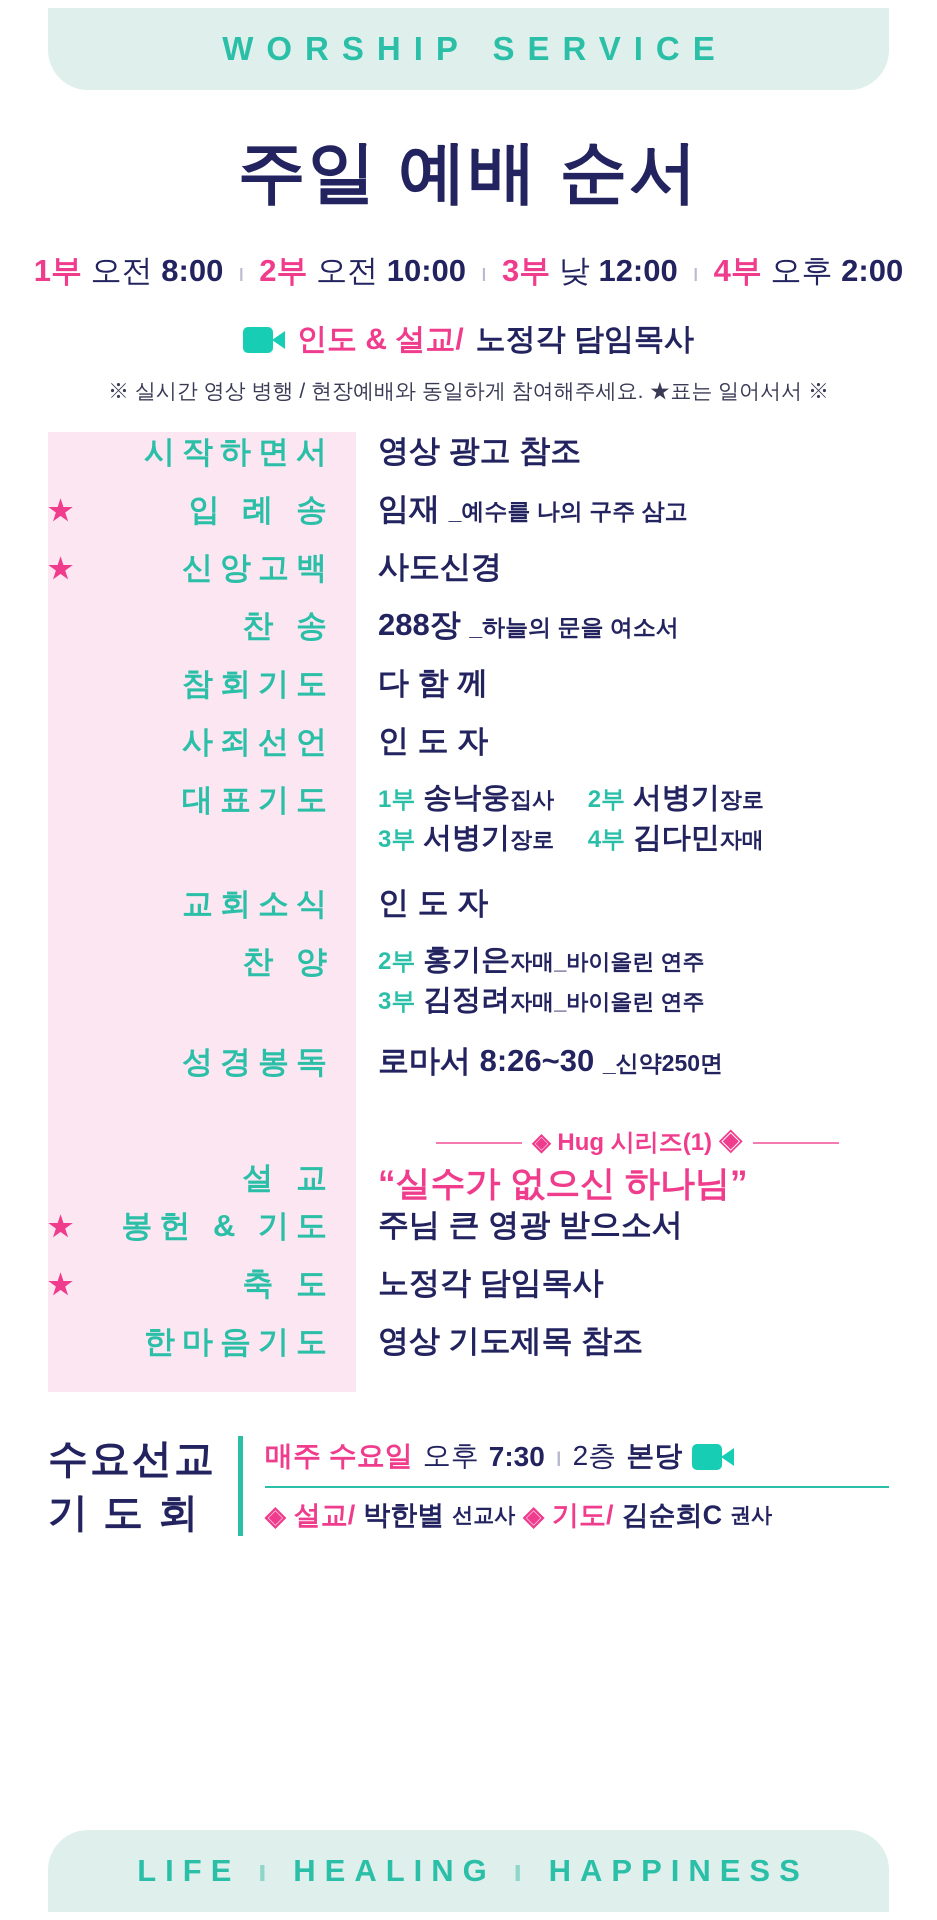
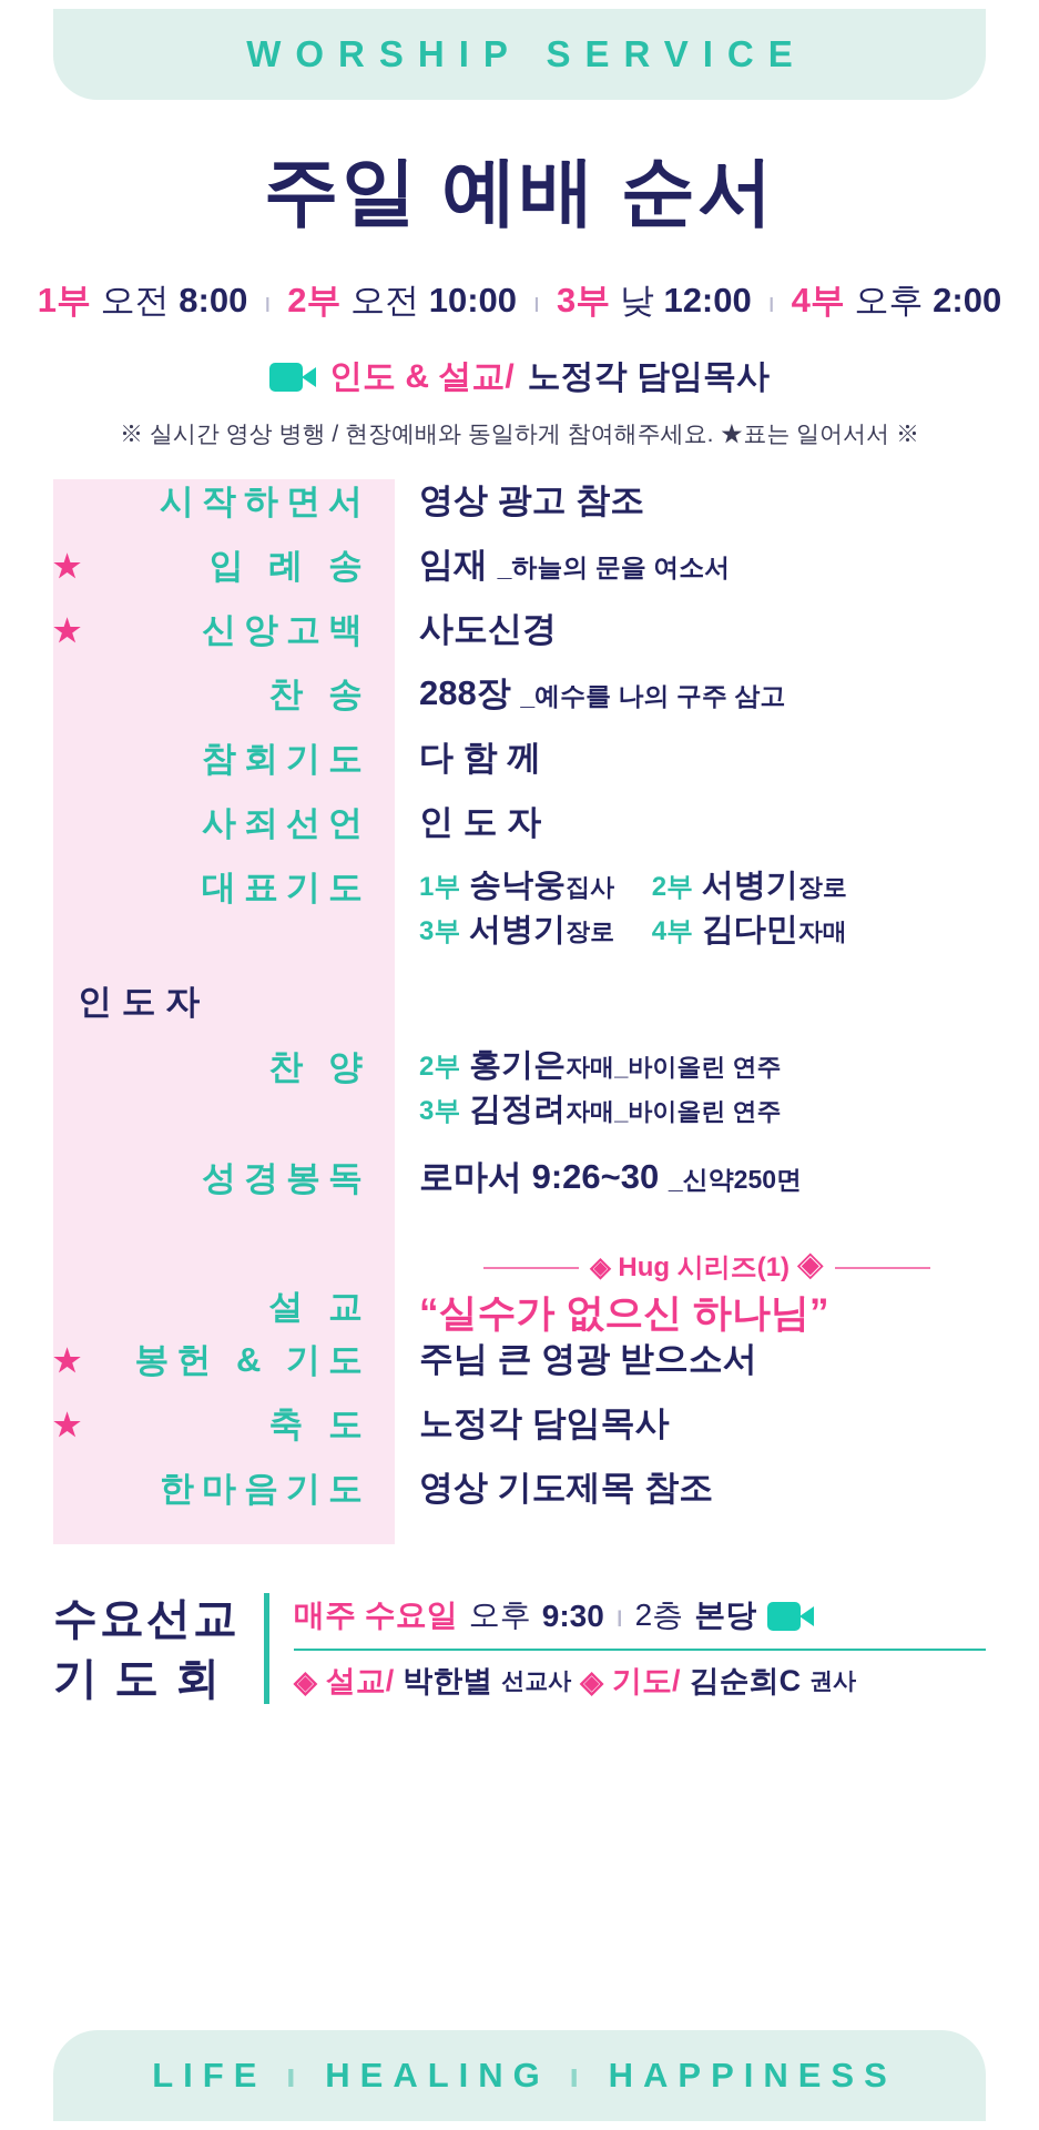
  WORSHIP SERVICE
  주일 예배 순서
  1부 오전 8:00 ı 2부 오전 10:00 ı 3부 낮 12:00 ı 4부 오후 2:00
  인도 & 설교/
  노정각 담임목사
  ※ 실시간 영상 병행 / 현장예배와 동일하게 참여해주세요. ★표는 일어서서 ※
  시작하면서
  영상 광고 참조
  ★
  입 례 송
- 임재 _예수를 나의 구주 삼고
+ 임재 _하늘의 문을 여소서
  ★
  신앙고백
  사도신경
  찬 송
- 288장 _하늘의 문을 여소서
+ 288장 _예수를 나의 구주 삼고
  참회기도
  다 함 께
  사죄선언
  인 도 자
  대표기도
  1부 송낙웅집사 2부 서병기장로
  3부 서병기장로 4부 김다민자매
- 교회소식
  인 도 자
  찬 양
  2부 홍기은자매_바이올린 연주
  3부 김정려자매_바이올린 연주
  성경봉독
- 로마서 8:26~30 _신약250면
+ 로마서 9:26~30 _신약250면
  설 교
  ◈ Hug 시리즈(1) ◈
  “실수가 없으신 하나님”
  ★
  봉헌 & 기도
  주님 큰 영광 받으소서
  ★
  축 도
  노정각 담임목사
  한마음기도
  영상 기도제목 참조
  수요선교
  기 도 회
  매주 수요일
  오후
- 7:30
+ 9:30
  ı
  2층
  본당
  ◈
  설교/
  박한별
  선교사
  ◈
  기도/
  김순희C
  권사
  LIFE ı HEALING ı HAPPINESS
